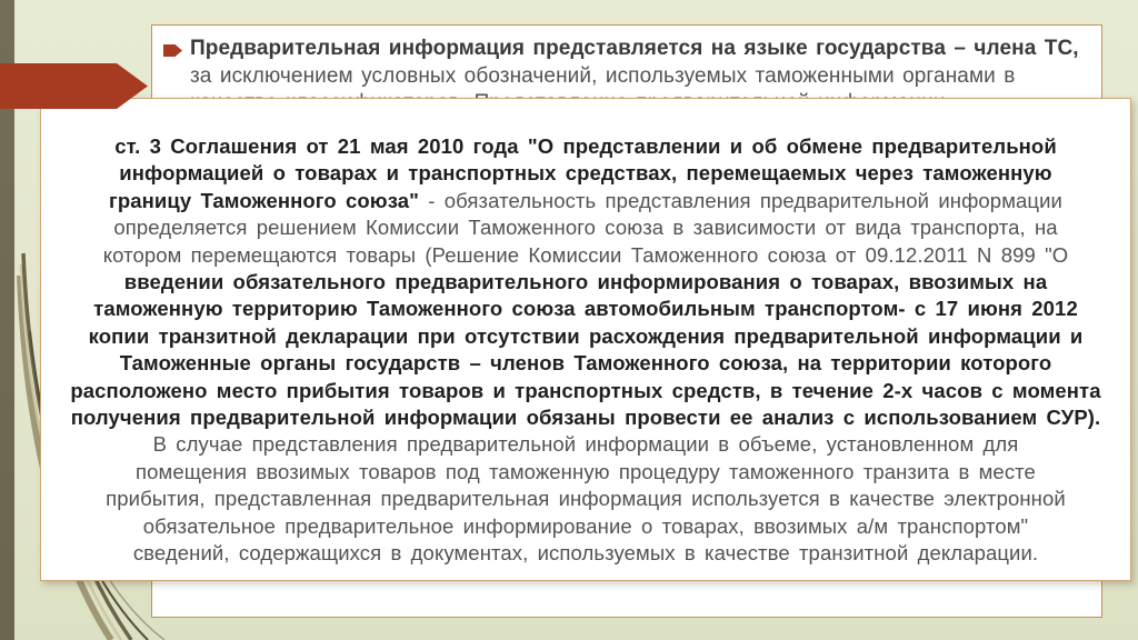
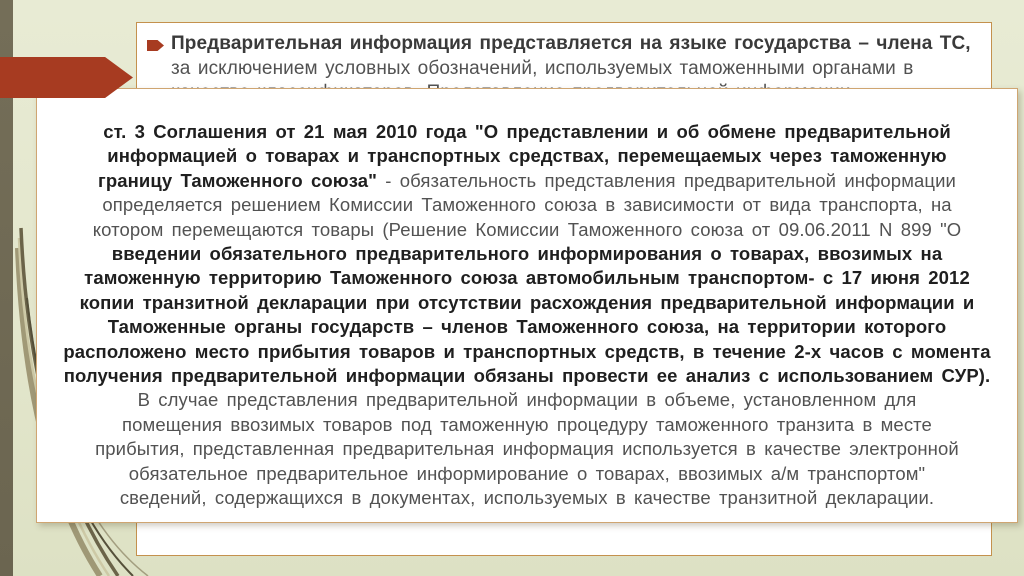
  Предварительная информация представляется на языке государства – члена ТС,
  за исключением условных обозначений, используемых таможенными органами в
  ст. 3 Соглашения от 21 мая 2010 года "О представлении и об обмене предварительной
  информацией о товарах и транспортных средствах, перемещаемых через таможенную
  границу Таможенного союза" - обязательность представления предварительной информации
  определяется решением Комиссии Таможенного союза в зависимости от вида транспорта, на
- котором перемещаются товары (Решение Комиссии Таможенного союза от 09.12.2011 N 899 "О
+ котором перемещаются товары (Решение Комиссии Таможенного союза от 09.06.2011 N 899 "О
  введении обязательного предварительного информирования о товарах, ввозимых на
  таможенную территорию Таможенного союза автомобильным транспортом- с 17 июня 2012
  копии транзитной декларации при отсутствии расхождения предварительной информации и
  Таможенные органы государств – членов Таможенного союза, на территории которого
  расположено место прибытия товаров и транспортных средств, в течение 2-х часов с момента
  получения предварительной информации обязаны провести ее анализ с использованием СУР).
  В случае представления предварительной информации в объеме, установленном для
  помещения ввозимых товаров под таможенную процедуру таможенного транзита в месте
  прибытия, представленная предварительная информация используется в качестве электронной
  обязательное предварительное информирование о товарах, ввозимых а/м транспортом"
  сведений, содержащихся в документах, используемых в качестве транзитной декларации.
